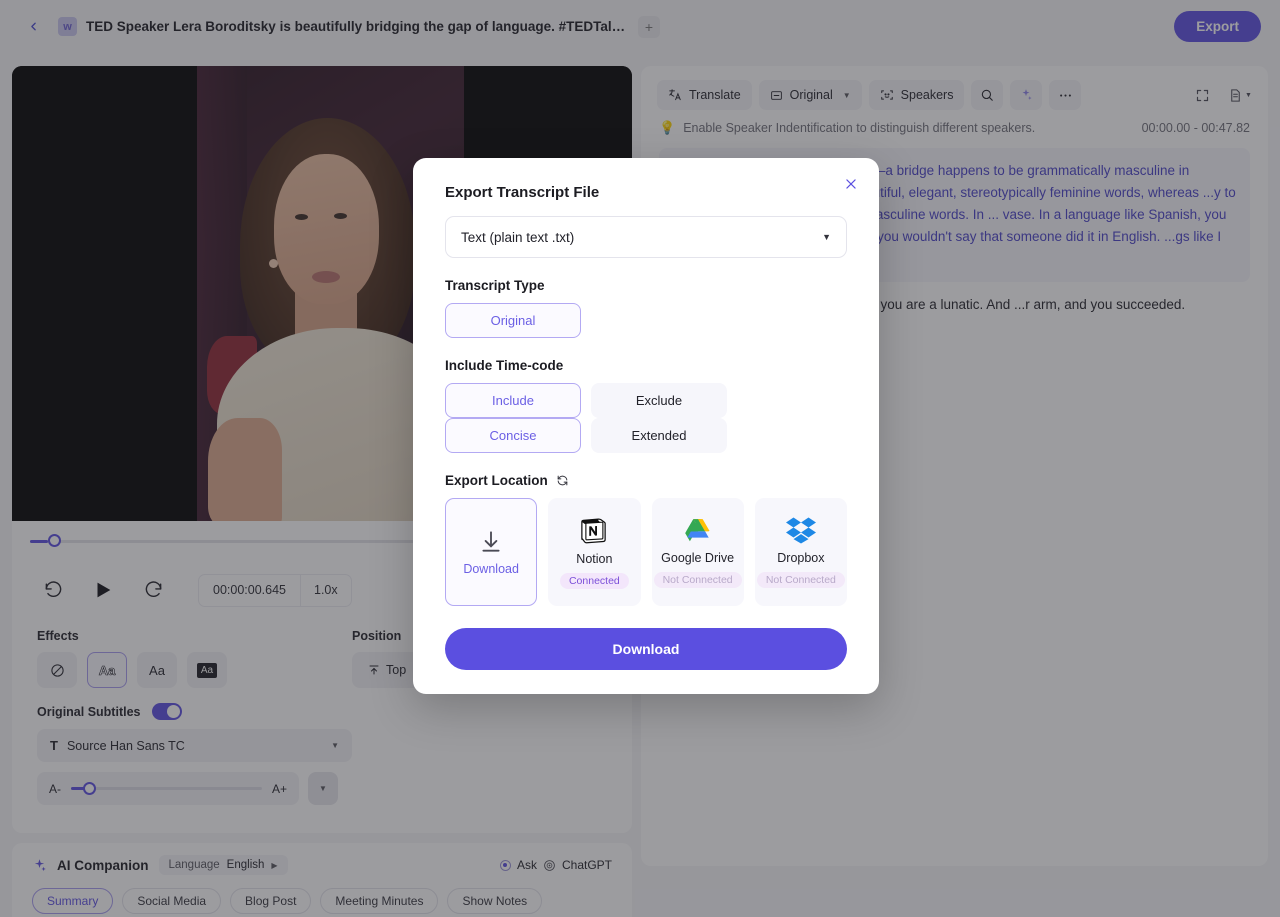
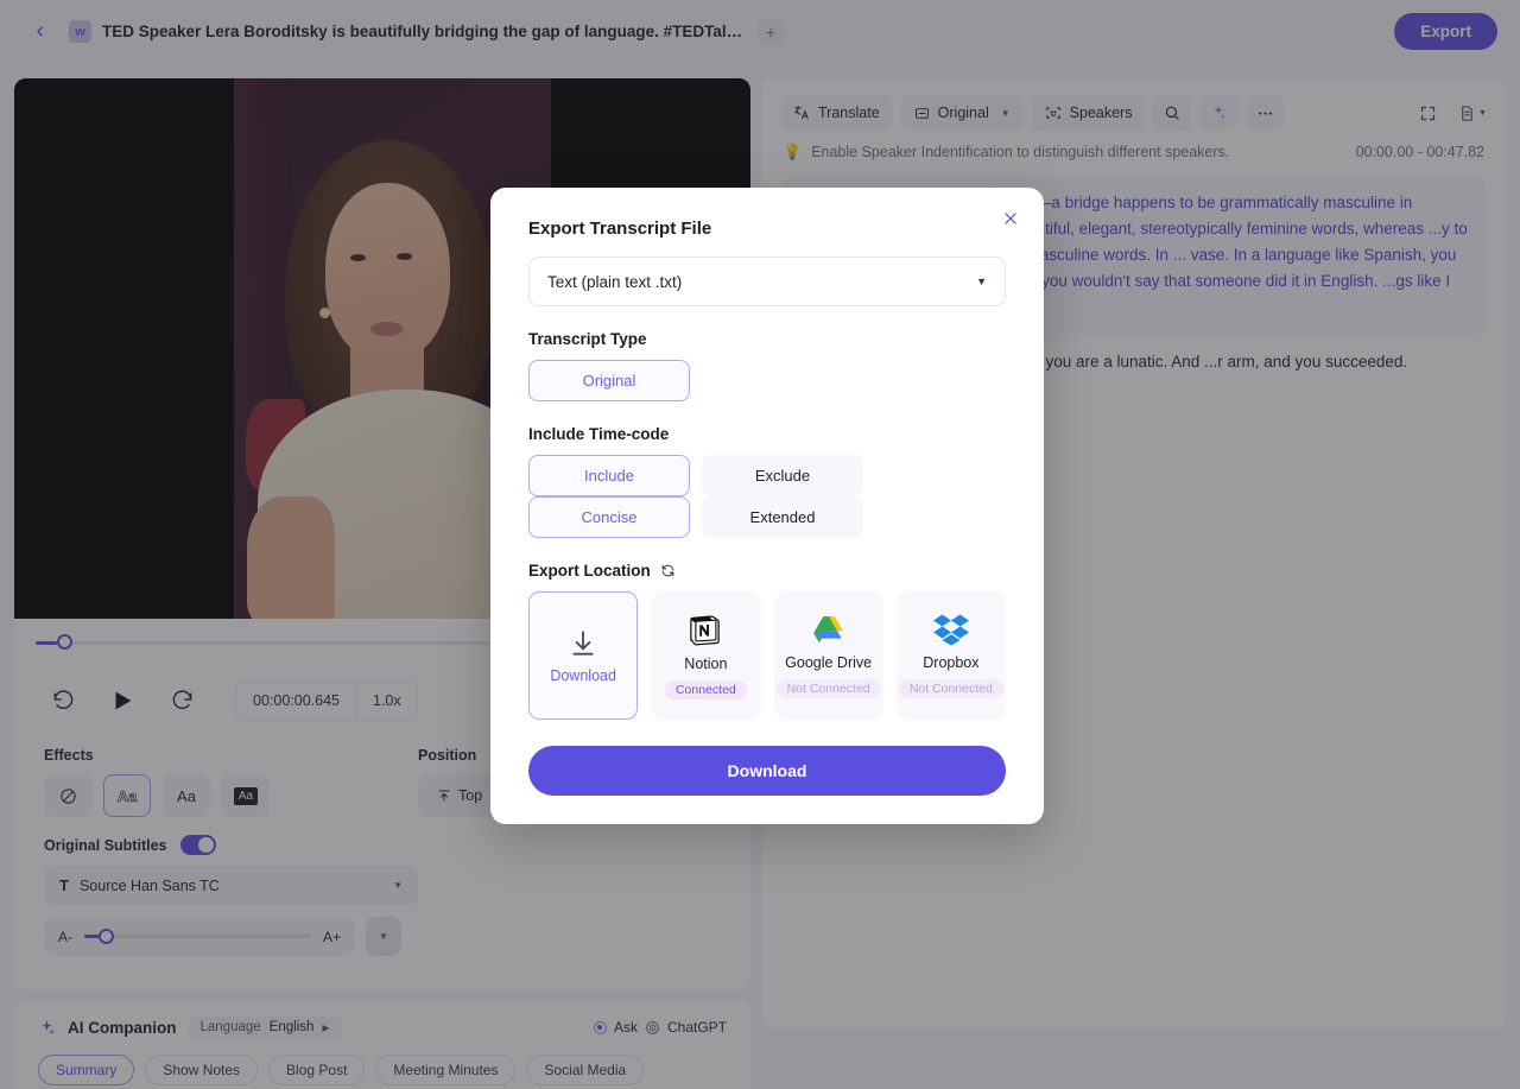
  w
  TED Speaker Lera Boroditsky is beautifully bridging the gap of language. #TEDTalks
  +
  Export
  00:00:00.645
  1.0x
  Effects
  Aa
  Aa
  Aa
  Original Subtitles
  T
  Source Han Sans TC
  ▼
  A-
  A+
  ▼
  Position
  Top
  AI Companion
  Language
  English
  ▶
  Ask
  ChatGPT
  Summary
- Social Media
+ Show Notes
  Blog Post
  Meeting Minutes
- Show Notes
+ Social Media
  Translate
  Original
  ▼
  Speakers
  💡
  Enable Speaker Indentification to distinguish different speakers.
  00:00.00 - 00:47.82
  Export Transcript File
  Text (plain text .txt)
  ▼
  Transcript Type
  Original
  Include Time-code
  Include
  Exclude
  Concise
  Extended
  Export Location
  Download
  Notion
  Connected
  Google Drive
  Not Connected
  Dropbox
  Not Connected
  Download
